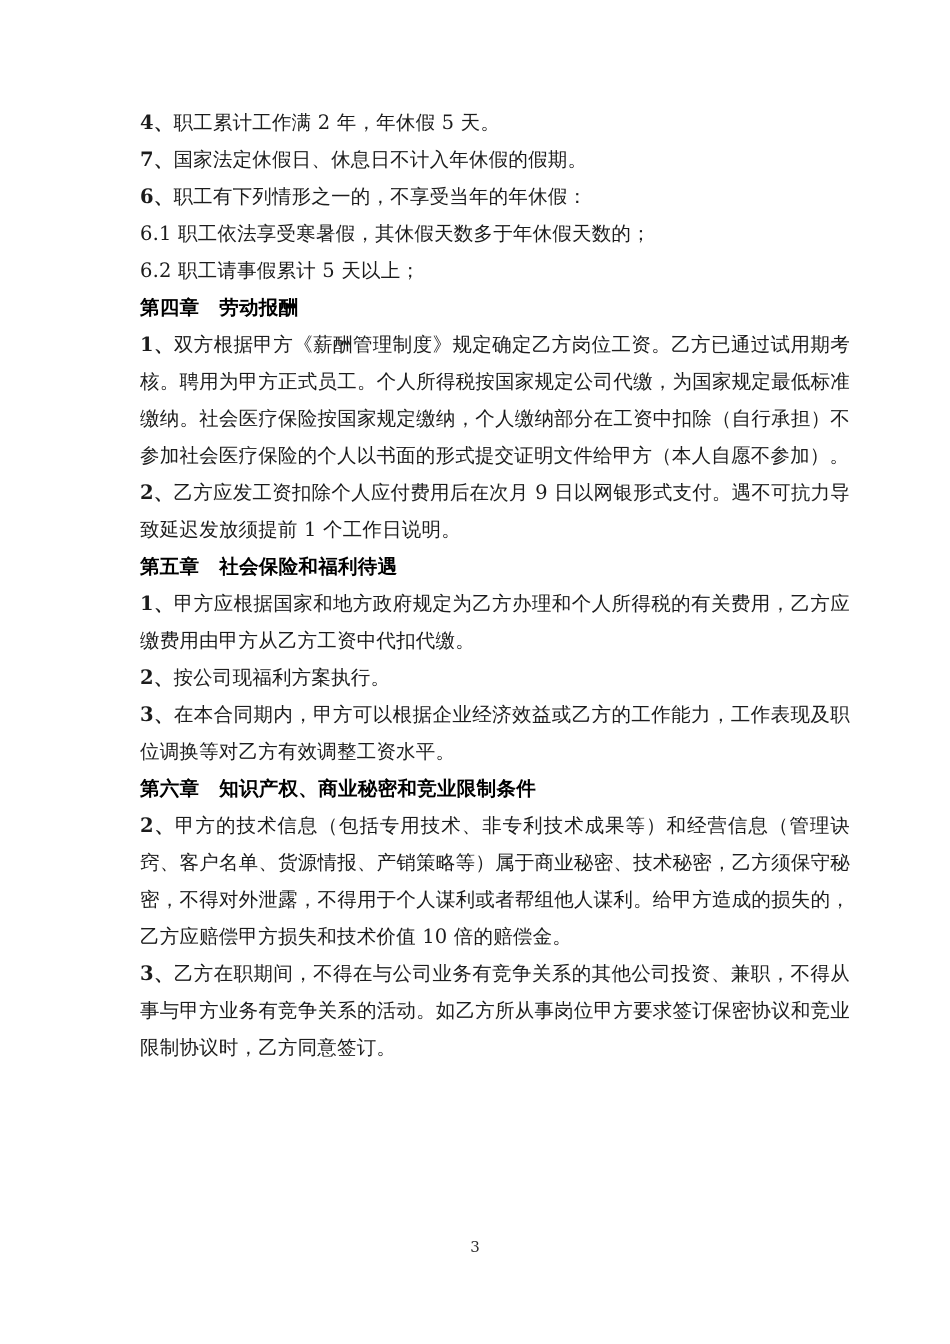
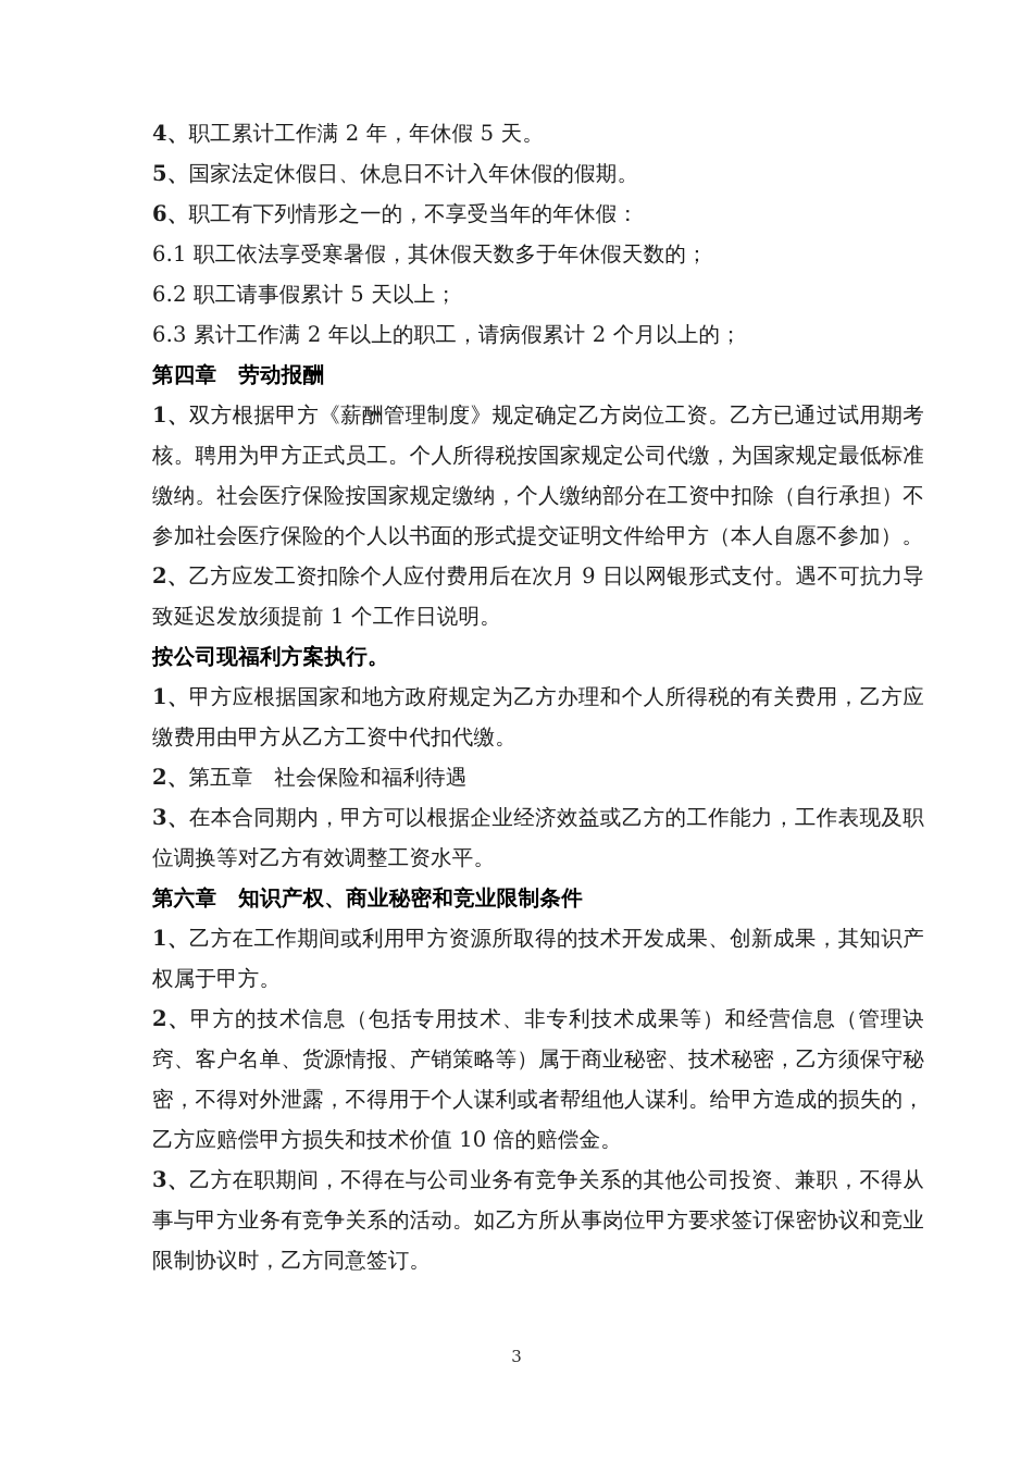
  4、职工累计工作满 2 年，年休假 5 天。
- 7、国家法定休假日、休息日不计入年休假的假期。
+ 5、国家法定休假日、休息日不计入年休假的假期。
  6、职工有下列情形之一的，不享受当年的年休假：
  6.1 职工依法享受寒暑假，其休假天数多于年休假天数的；
  6.2 职工请事假累计 5 天以上；
+ 6.3 累计工作满 2 年以上的职工，请病假累计 2 个月以上的；
  第四章 劳动报酬
  1、双方根据甲方《薪酬管理制度》规定确定乙方岗位工资。乙方已通过试用期考核。聘用为甲方正式员工。个人所得税按国家规定公司代缴，为国家规定最低标准缴纳。社会医疗保险按国家规定缴纳，个人缴纳部分在工资中扣除（自行承担）不参加社会医疗保险的个人以书面的形式提交证明文件给甲方（本人自愿不参加）。
  2、乙方应发工资扣除个人应付费用后在次月 9 日以网银形式支付。遇不可抗力导致延迟发放须提前 1 个工作日说明。
- 第五章 社会保险和福利待遇
+ 按公司现福利方案执行。
  1、甲方应根据国家和地方政府规定为乙方办理和个人所得税的有关费用，乙方应缴费用由甲方从乙方工资中代扣代缴。
- 2、按公司现福利方案执行。
+ 2、第五章 社会保险和福利待遇
  3、在本合同期内，甲方可以根据企业经济效益或乙方的工作能力，工作表现及职位调换等对乙方有效调整工资水平。
  第六章 知识产权、商业秘密和竞业限制条件
+ 1、乙方在工作期间或利用甲方资源所取得的技术开发成果、创新成果，其知识产权属于甲方。
  2、甲方的技术信息（包括专用技术、非专利技术成果等）和经营信息（管理诀窍、客户名单、货源情报、产销策略等）属于商业秘密、技术秘密，乙方须保守秘密，不得对外泄露，不得用于个人谋利或者帮组他人谋利。给甲方造成的损失的，乙方应赔偿甲方损失和技术价值 10 倍的赔偿金。
  3、乙方在职期间，不得在与公司业务有竞争关系的其他公司投资、兼职，不得从事与甲方业务有竞争关系的活动。如乙方所从事岗位甲方要求签订保密协议和竞业限制协议时，乙方同意签订。
  3
